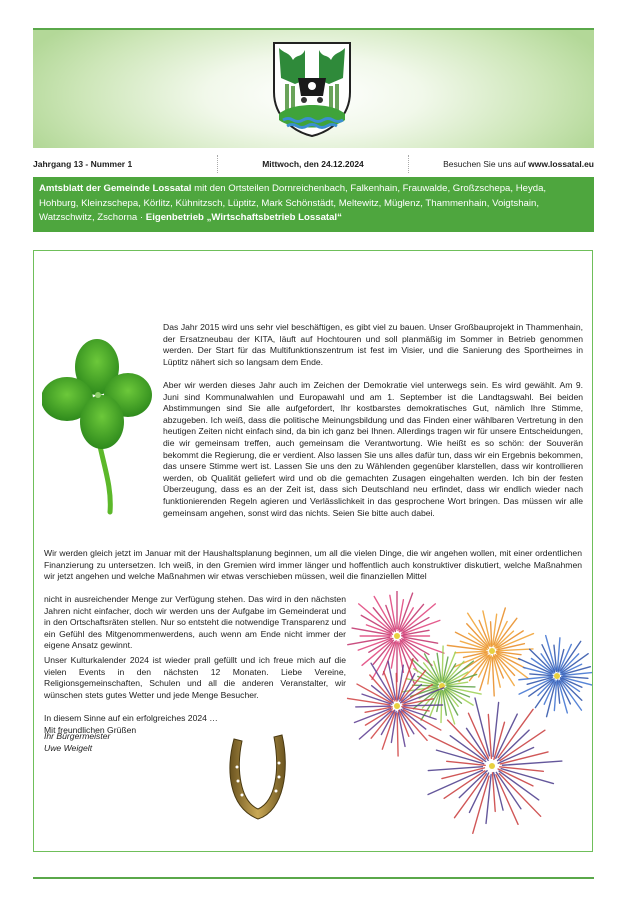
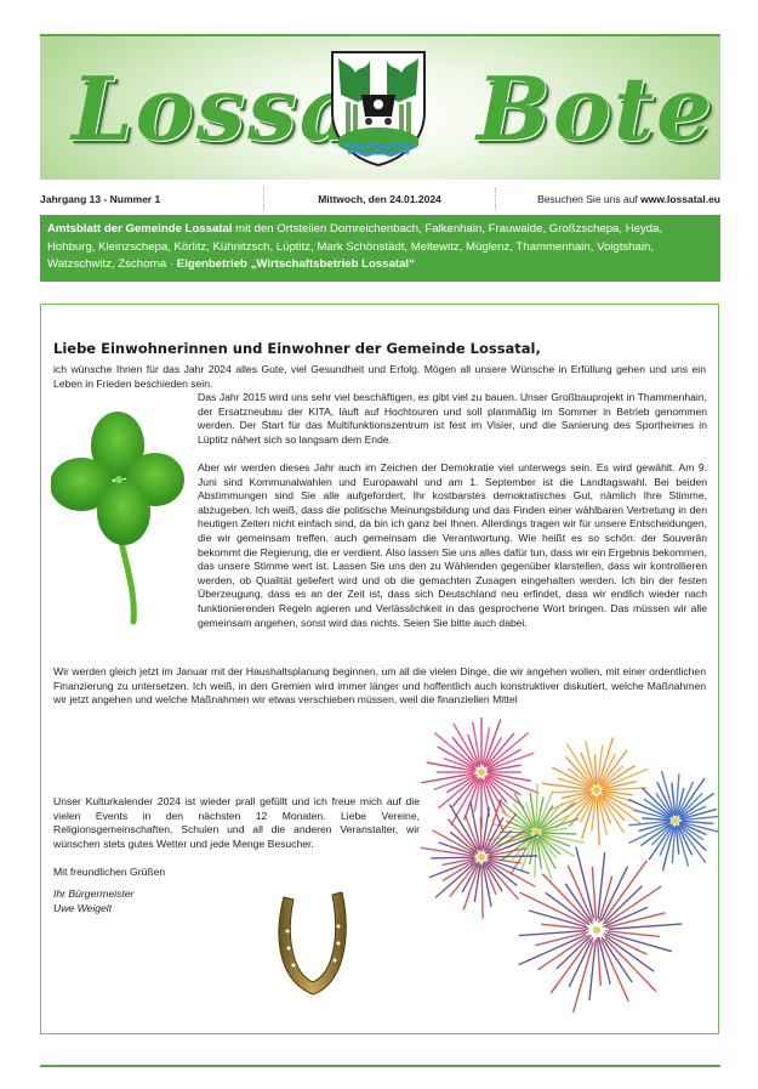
+ Lossa
+ Bote
  Jahrgang 13 - Nummer 1
- Mittwoch, den 24.12.2024
+ Mittwoch, den 24.01.2024
  Besuchen Sie uns auf
  www.lossatal.eu
  Amtsblatt der Gemeinde Lossatal mit den Ortsteilen Dornreichenbach, Falkenhain, Frauwalde, Großzschepa, Heyda, Hohburg, Kleinzschepa, Körlitz, Kühnitzsch, Lüptitz, Mark Schönstädt, Meltewitz, Müglenz, Thammenhain, Voigtshain, Watzschwitz, Zschorna · Eigenbetrieb „Wirtschaftsbetrieb Lossatal“
+ Liebe Einwohnerinnen und Einwohner der Gemeinde Lossatal,
+ ich wünsche Ihnen für das Jahr 2024 alles Gute, viel Gesundheit und Erfolg. Mögen all unsere Wünsche in Erfüllung gehen und uns ein Leben in Frieden beschieden sein.
  Das Jahr 2015 wird uns sehr viel beschäftigen, es gibt viel zu bauen. Unser Großbauprojekt in Thammenhain, der Ersatzneubau der KITA, läuft auf Hochtouren und soll planmäßig im Sommer in Betrieb genommen werden. Der Start für das Multifunktionszentrum ist fest im Visier, und die Sanierung des Sportheimes in Lüptitz nähert sich so langsam dem Ende.
  Aber wir werden dieses Jahr auch im Zeichen der Demokratie viel unterwegs sein. Es wird gewählt. Am 9. Juni sind Kommunalwahlen und Europawahl und am 1. September ist die Landtagswahl. Bei beiden Abstimmungen sind Sie alle aufgefordert, Ihr kostbarstes demokratisches Gut, nämlich Ihre Stimme, abzugeben. Ich weiß, dass die politische Meinungsbildung und das Finden einer wählbaren Vertretung in den heutigen Zeiten nicht einfach sind, da bin ich ganz bei Ihnen. Allerdings tragen wir für unsere Entscheidungen, die wir gemeinsam treffen, auch gemeinsam die Verantwortung. Wie heißt es so schön: der Souverän bekommt die Regierung, die er verdient. Also lassen Sie uns alles dafür tun, dass wir ein Ergebnis bekommen, das unsere Stimme wert ist. Lassen Sie uns den zu Wählenden gegenüber klarstellen, dass wir kontrollieren werden, ob Qualität geliefert wird und ob die gemachten Zusagen eingehalten werden. Ich bin der festen Überzeugung, dass es an der Zeit ist, dass sich Deutschland neu erfindet, dass wir endlich wieder nach funktionierenden Regeln agieren und Verlässlichkeit in das gesprochene Wort bringen. Das müssen wir alle gemeinsam angehen, sonst wird das nichts. Seien Sie bitte auch dabei.
  Wir werden gleich jetzt im Januar mit der Haushaltsplanung beginnen, um all die vielen Dinge, die wir angehen wollen, mit einer ordentlichen Finanzierung zu untersetzen. Ich weiß, in den Gremien wird immer länger und hoffentlich auch konstruktiver diskutiert, welche Maßnahmen wir jetzt angehen und welche Maßnahmen wir etwas verschieben müssen, weil die finanziellen Mittel
- nicht in ausreichender Menge zur Verfügung stehen. Das wird in den nächsten Jahren nicht einfacher, doch wir werden uns der Aufgabe im Gemeinderat und in den Ortschaftsräten stellen. Nur so entsteht die notwendige Transparenz und ein Gefühl des Mitgenommenwerdens, auch wenn am Ende nicht immer der eigene Ansatz gewinnt.
  Unser Kulturkalender 2024 ist wieder prall gefüllt und ich freue mich auf die vielen Events in den nächsten 12 Monaten. Liebe Vereine, Religionsgemeinschaften, Schulen und all die anderen Veranstalter, wir wünschen stets gutes Wetter und jede Menge Besucher.
- In diesem Sinne auf ein erfolgreiches 2024 …
  Mit freundlichen Grüßen
  Ihr Bürgermeister
  Uwe Weigelt
